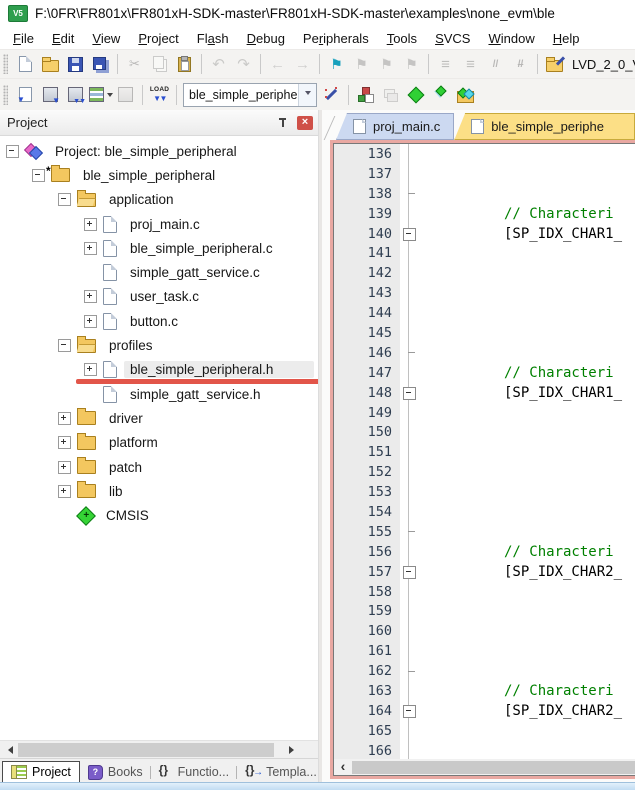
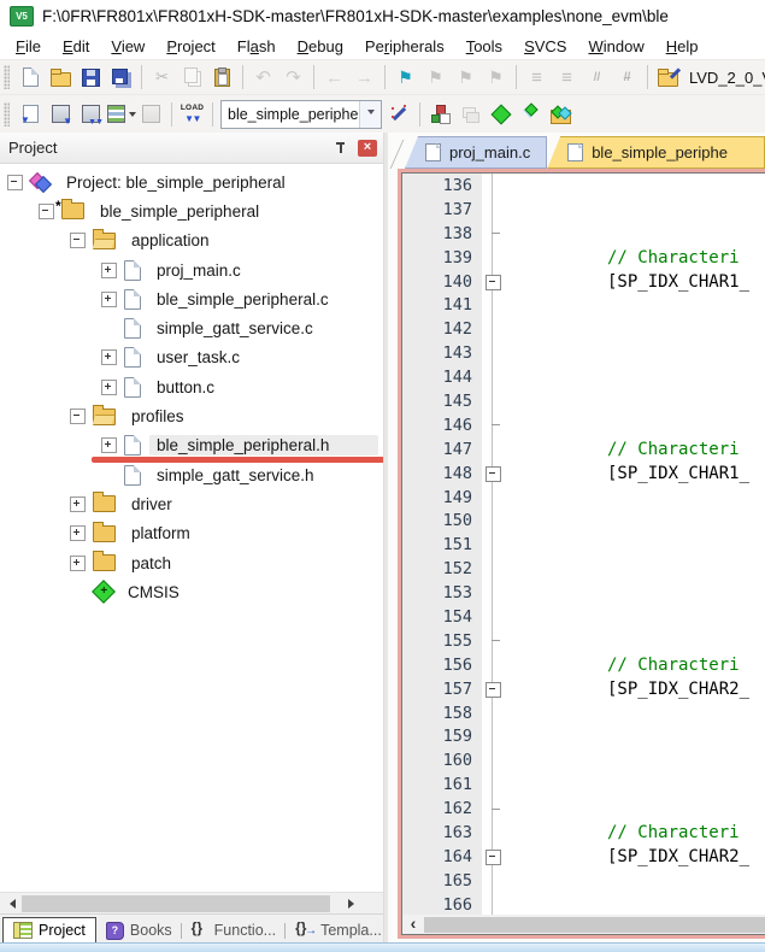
  F:\0FR\FR801x\FR801xH-SDK-master\FR801xH-SDK-master\examples\none_evm\ble
  File
  Edit
  View
  Project
  Flash
  Debug
  Peripherals
  Tools
  SVCS
  Window
  Help
  LVD_2_0_
  ble_simple_periphe
  Project
  Project: ble_simple_peripheral
  ble_simple_peripheral
  application
  proj_main.c
  ble_simple_peripheral.c
  simple_gatt_service.c
  user_task.c
  button.c
  profiles
  ble_simple_peripheral.h
  simple_gatt_service.h
  driver
  platform
  patch
- lib
  CMSIS
  Project
  Books
  Functio...
  Templa...
  proj_main.c
  ble_simple_periphe
  136
  137
  138
  139
  // Characteri
  140
  [SP_IDX_CHAR1_
  141
  142
  143
  144
  145
  146
  147
  // Characteri
  148
  [SP_IDX_CHAR1_
  149
  150
  151
  152
  153
  154
  155
  156
  // Characteri
  157
  [SP_IDX_CHAR2_
  158
  159
  160
  161
  162
  163
  // Characteri
  164
  [SP_IDX_CHAR2_
  165
  166
